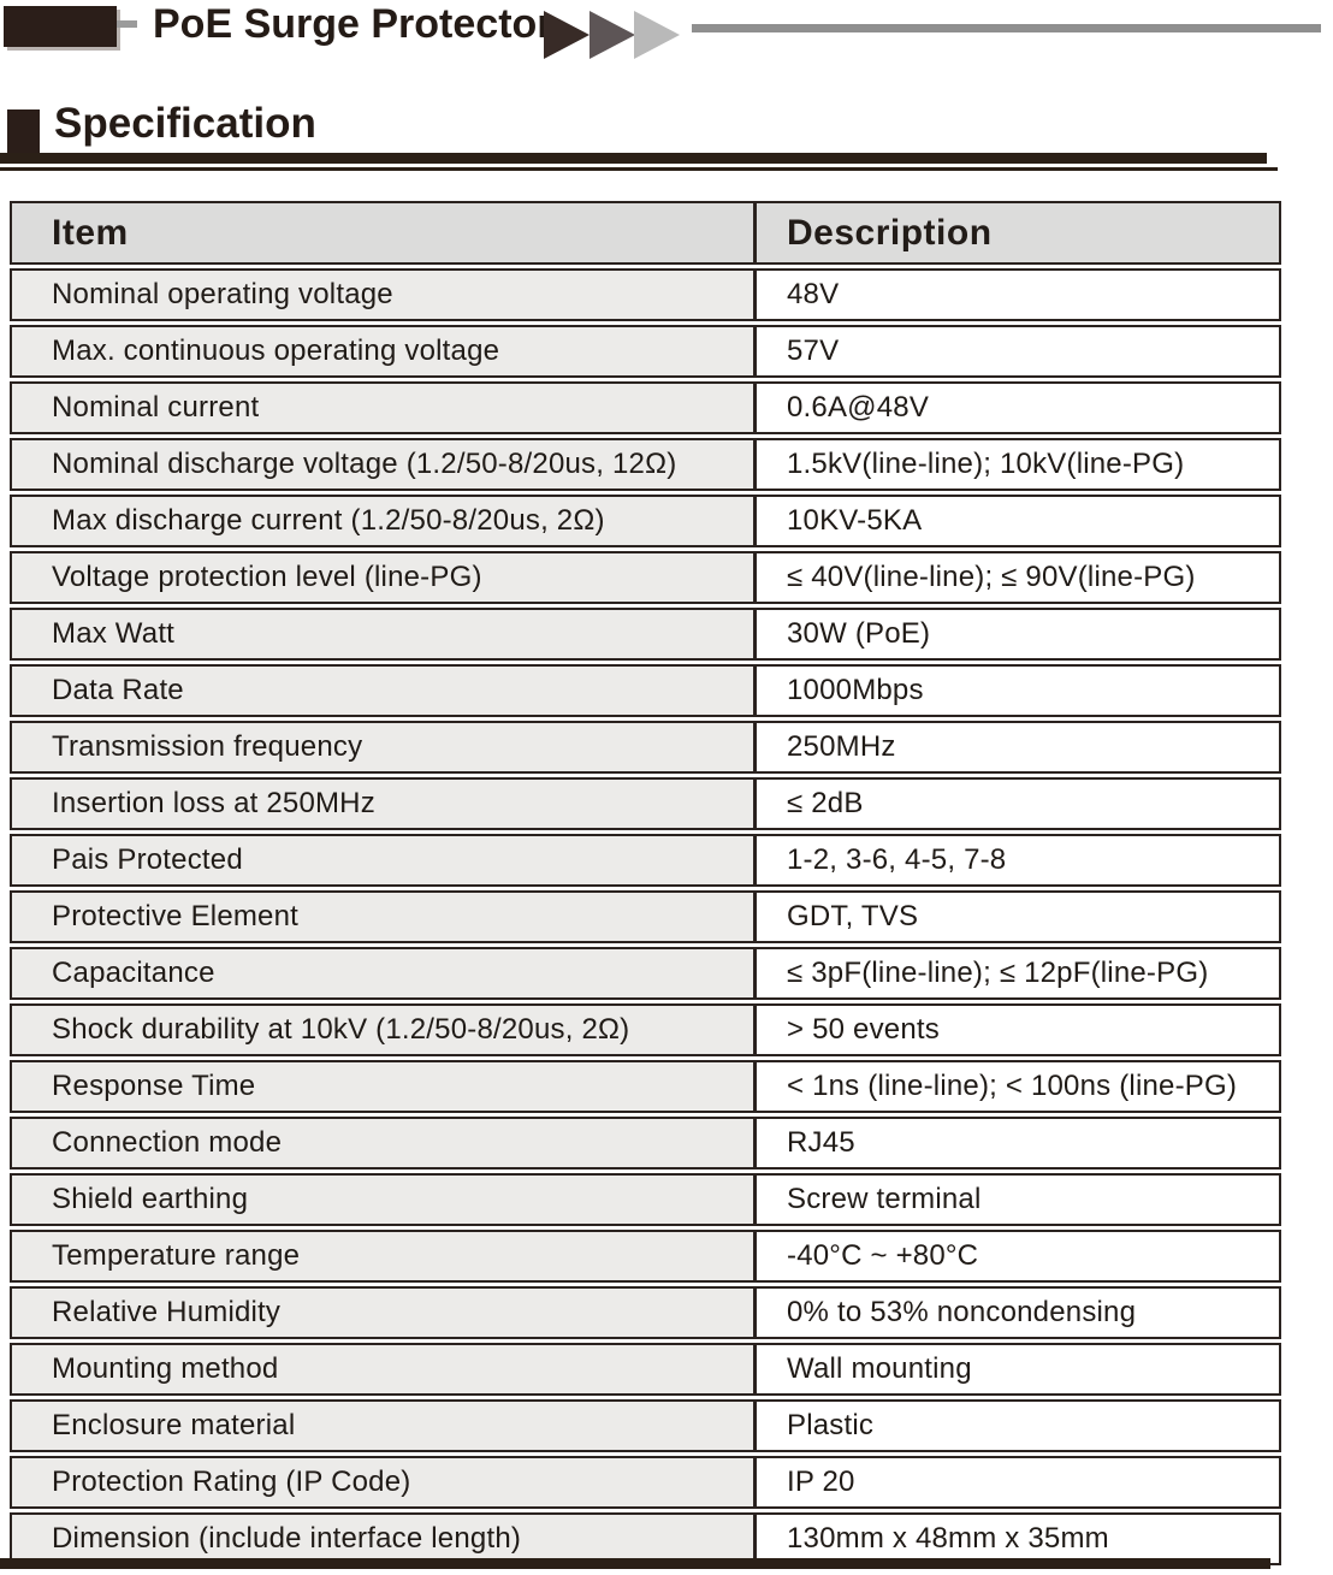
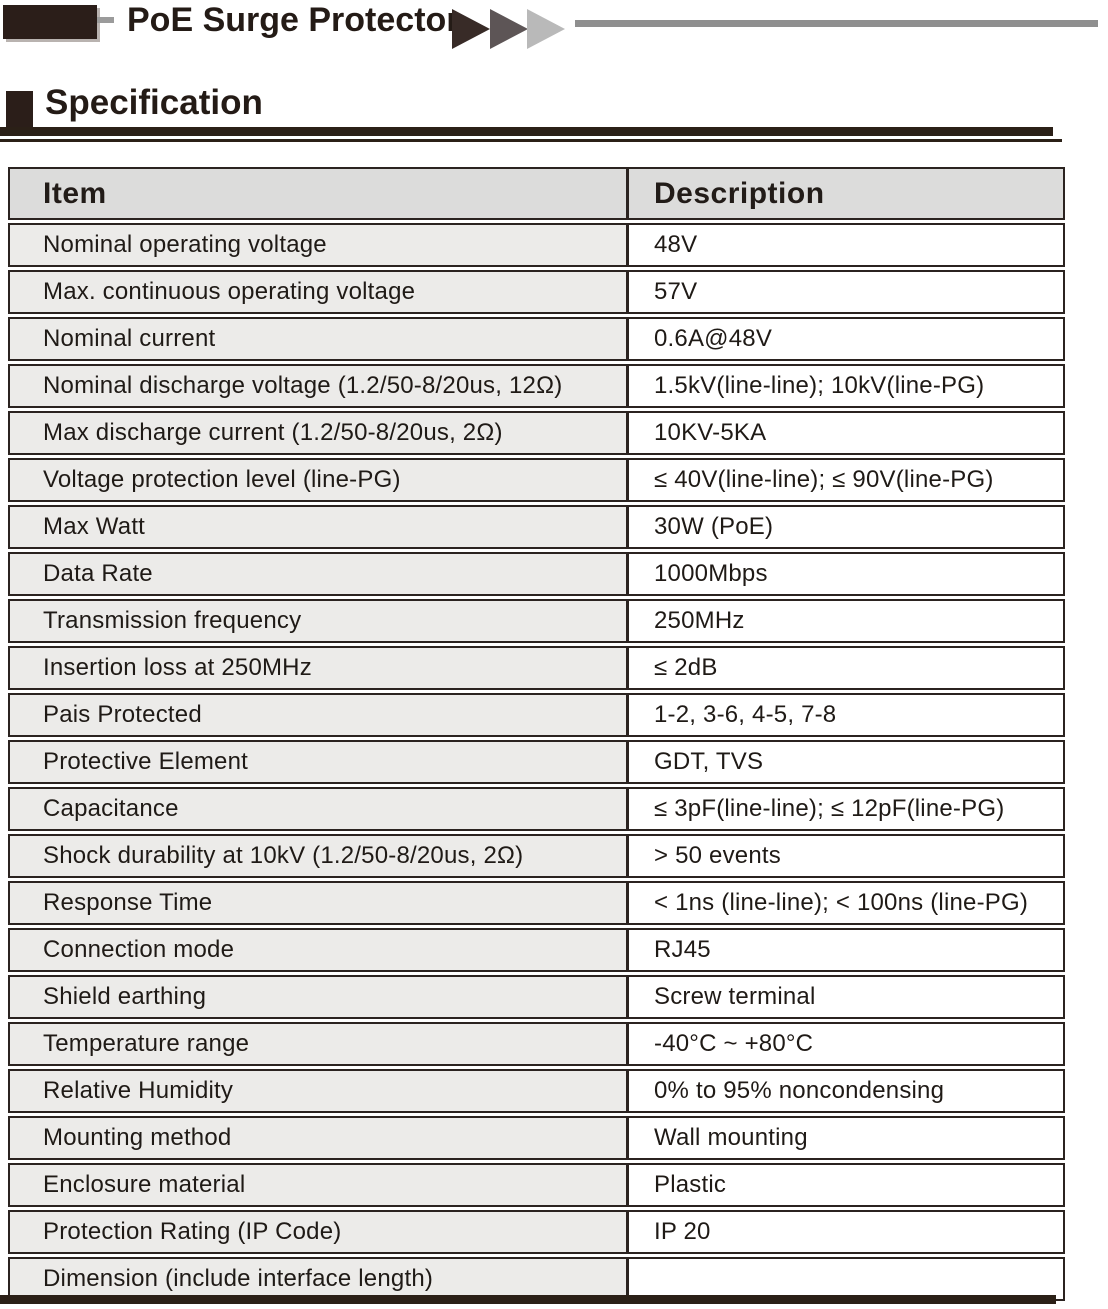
  PoE Surge Protector
  Specification
  Item
  Description
  Nominal operating voltage
  48V
  Max. continuous operating voltage
  57V
  Nominal current
  0.6A@48V
  Nominal discharge voltage (1.2/50-8/20us, 12Ω)
  1.5kV(line-line); 10kV(line-PG)
  Max discharge current (1.2/50-8/20us, 2Ω)
  10KV-5KA
  Voltage protection level (line-PG)
  ≤ 40V(line-line); ≤ 90V(line-PG)
  Max Watt
  30W (PoE)
  Data Rate
  1000Mbps
  Transmission frequency
  250MHz
  Insertion loss at 250MHz
  ≤ 2dB
  Pais Protected
  1-2, 3-6, 4-5, 7-8
  Protective Element
  GDT, TVS
  Capacitance
  ≤ 3pF(line-line); ≤ 12pF(line-PG)
  Shock durability at 10kV (1.2/50-8/20us, 2Ω)
  > 50 events
  Response Time
  < 1ns (line-line); < 100ns (line-PG)
  Connection mode
  RJ45
  Shield earthing
  Screw terminal
  Temperature range
  -40°C ~ +80°C
  Relative Humidity
- 0% to 53% noncondensing
+ 0% to 95% noncondensing
  Mounting method
  Wall mounting
  Enclosure material
  Plastic
  Protection Rating (IP Code)
  IP 20
  Dimension (include interface length)
- 130mm x 48mm x 35mm
